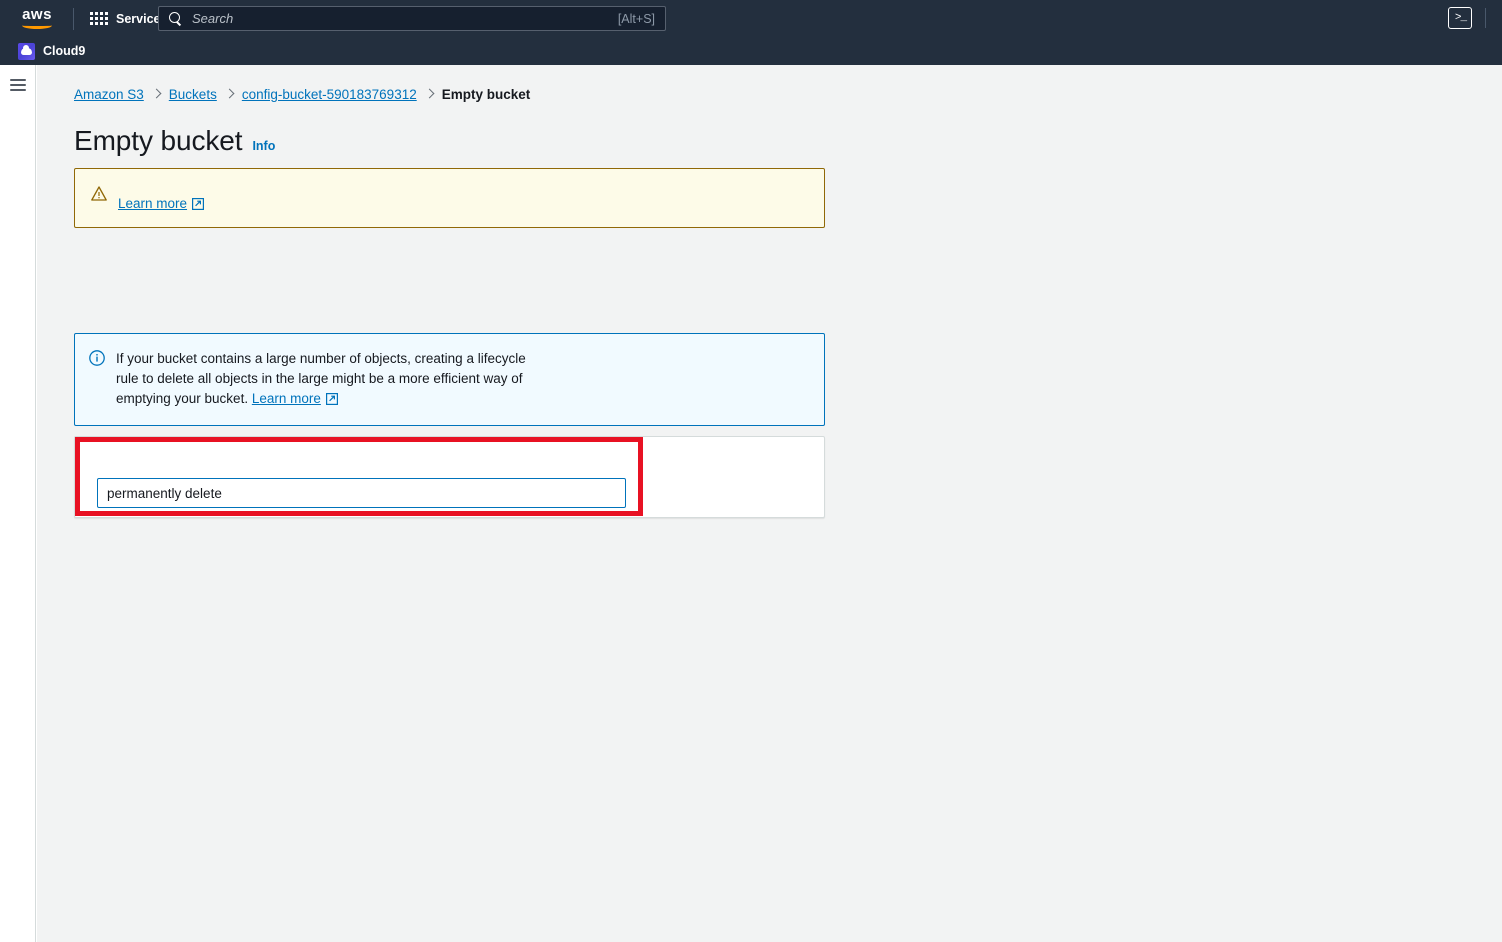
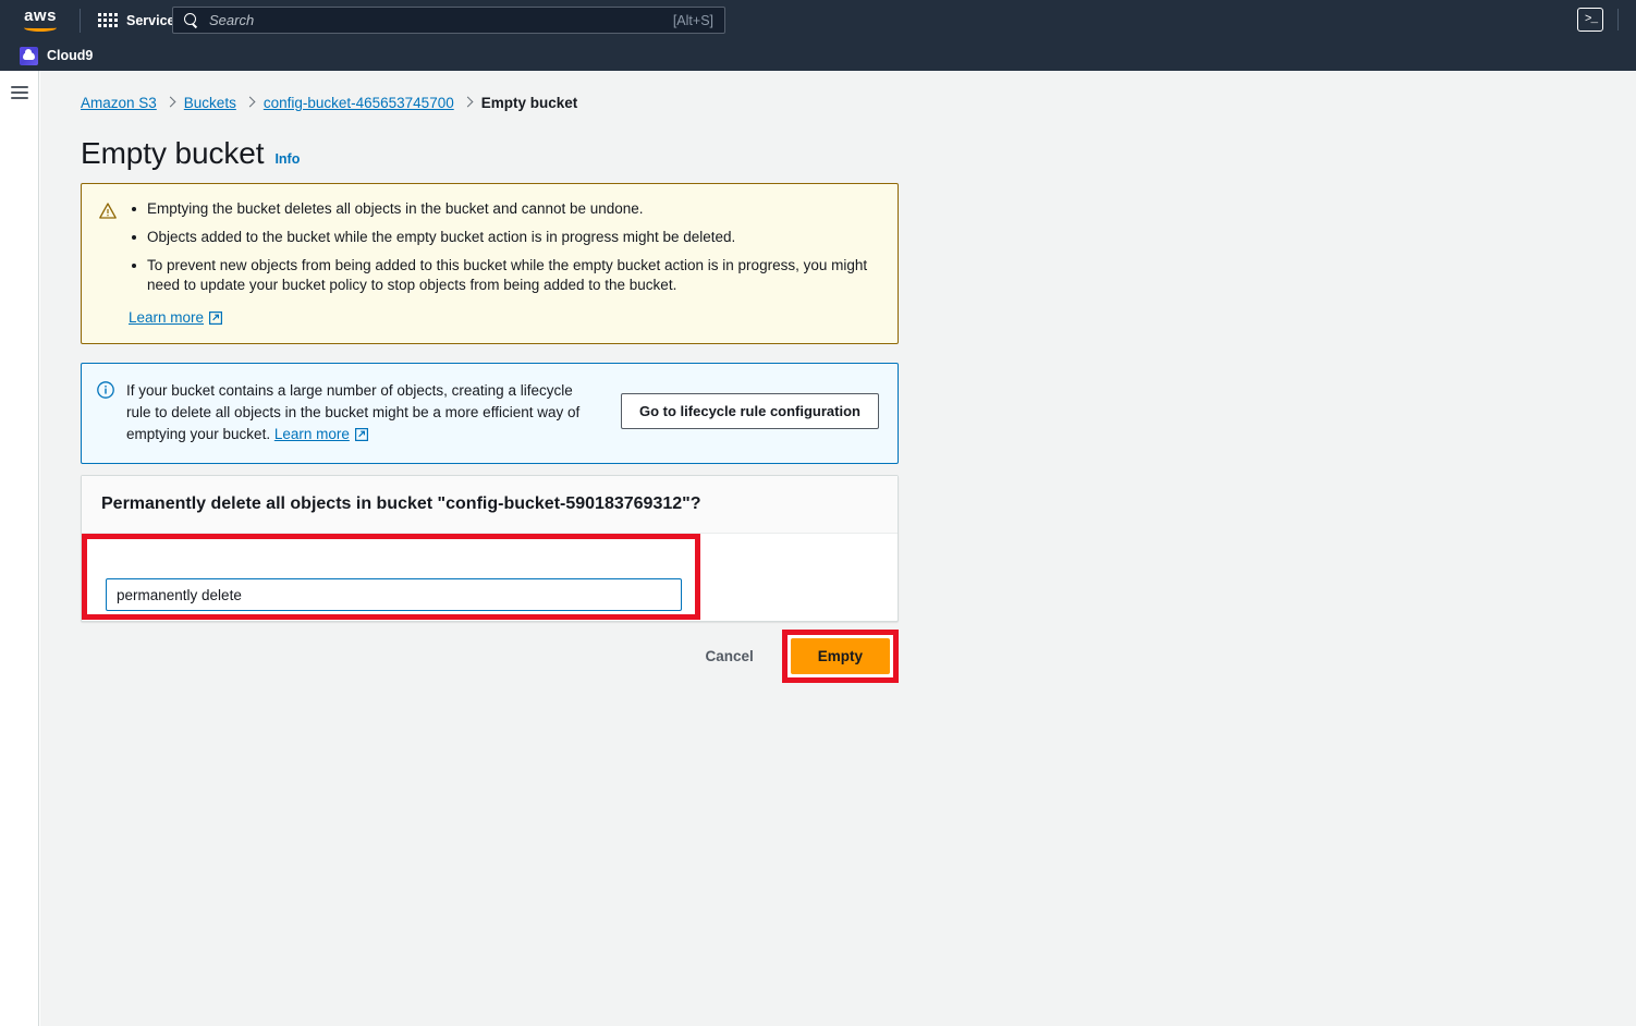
  aws
  Service
  Search
  [Alt+S]
  >_
  Cloud9
  Amazon S3
  Buckets
- config-bucket-590183769312
+ config-bucket-465653745700
  Empty bucket
  Empty bucket
  Info
+ Emptying the bucket deletes all objects in the bucket and cannot be undone.
+ Objects added to the bucket while the empty bucket action is in progress might be deleted.
+ To prevent new objects from being added to this bucket while the empty bucket action is in progress, you might need to update your bucket policy to stop objects from being added to the bucket.
  Learn more
- If your bucket contains a large number of objects, creating a lifecycle rule to delete all objects in the large might be a more efficient way of emptying your bucket.
+ If your bucket contains a large number of objects, creating a lifecycle rule to delete all objects in the bucket might be a more efficient way of emptying your bucket.
  Learn more
+ Go to lifecycle rule configuration
+ Permanently delete all objects in bucket "config-bucket-590183769312"?
  permanently delete
+ Cancel
+ Empty
